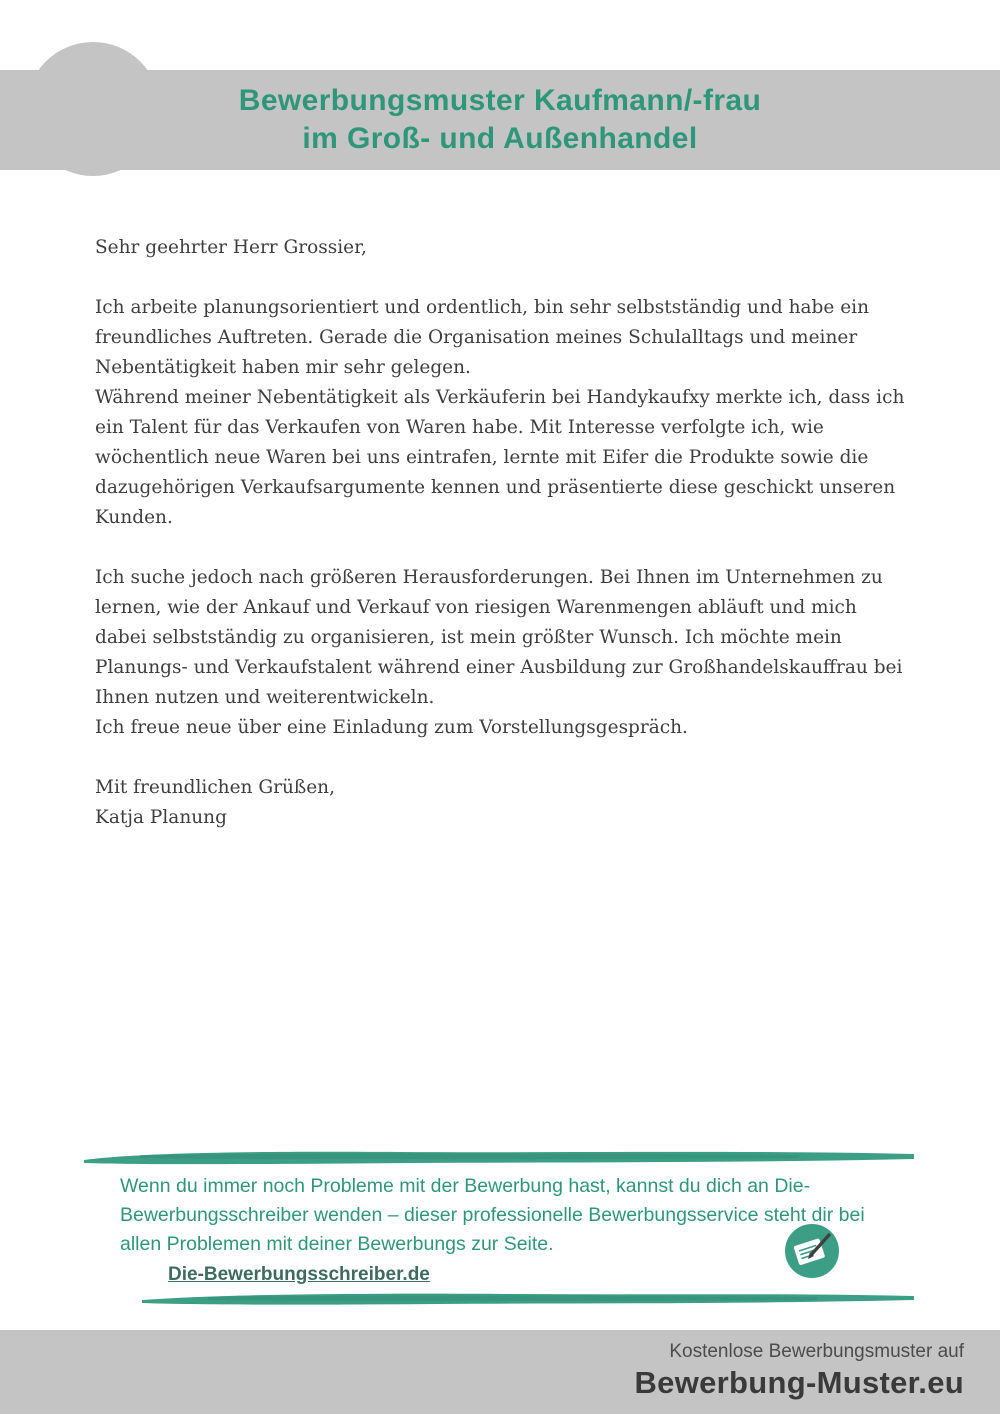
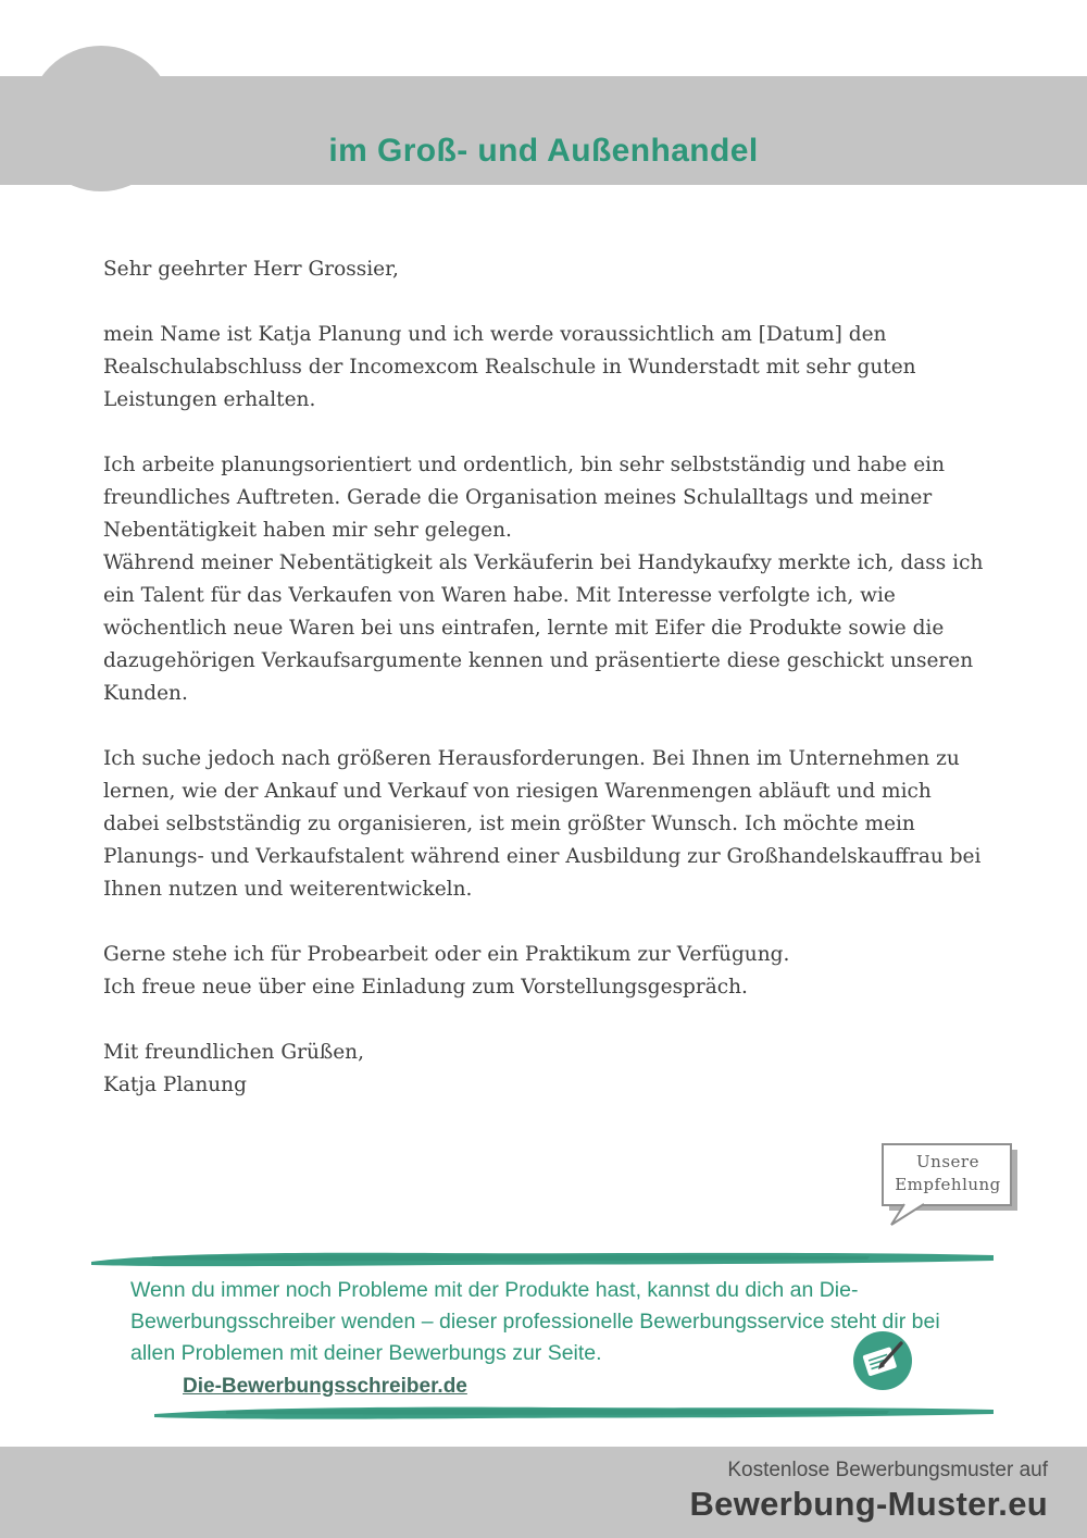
- Bewerbungsmuster Kaufmann/-frau
  im Groß- und Außenhandel
  Sehr geehrter Herr Grossier,
+ mein Name ist Katja Planung und ich werde voraussichtlich am [Datum] den Realschulabschluss der Incomexcom Realschule in Wunderstadt mit sehr guten Leistungen erhalten.
  Ich arbeite planungsorientiert und ordentlich, bin sehr selbstständig und habe ein freundliches Auftreten. Gerade die Organisation meines Schulalltags und meiner Nebentätigkeit haben mir sehr gelegen.
  Während meiner Nebentätigkeit als Verkäuferin bei Handykaufxy merkte ich, dass ich ein Talent für das Verkaufen von Waren habe. Mit Interesse verfolgte ich, wie wöchentlich neue Waren bei uns eintrafen, lernte mit Eifer die Produkte sowie die dazugehörigen Verkaufsargumente kennen und präsentierte diese geschickt unseren Kunden.
  Ich suche jedoch nach größeren Herausforderungen. Bei Ihnen im Unternehmen zu lernen, wie der Ankauf und Verkauf von riesigen Warenmengen abläuft und mich dabei selbstständig zu organisieren, ist mein größter Wunsch. Ich möchte mein Planungs- und Verkaufstalent während einer Ausbildung zur Großhandelskauffrau bei Ihnen nutzen und weiterentwickeln.
+ Gerne stehe ich für Probearbeit oder ein Praktikum zur Verfügung.
  Ich freue neue über eine Einladung zum Vorstellungsgespräch.
  Mit freundlichen Grüßen,
  Katja Planung
+ Unsere
+ Empfehlung
- Wenn du immer noch Probleme mit der Bewerbung hast, kannst du dich an Die-Bewerbungsschreiber wenden – dieser professionelle Bewerbungsservice steht dir bei allen Problemen mit deiner Bewerbungs zur Seite.
+ Wenn du immer noch Probleme mit der Produkte hast, kannst du dich an Die-Bewerbungsschreiber wenden – dieser professionelle Bewerbungsservice steht dir bei allen Problemen mit deiner Bewerbungs zur Seite.
  Die-Bewerbungsschreiber.de
  Kostenlose Bewerbungsmuster auf
  Bewerbung-Muster.eu
